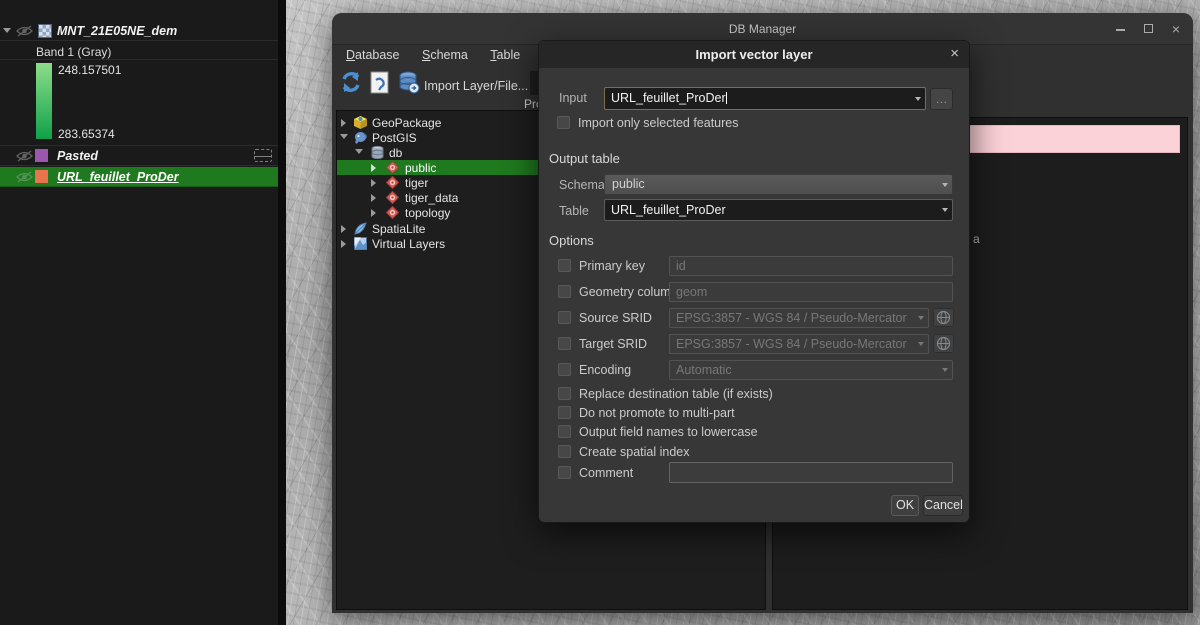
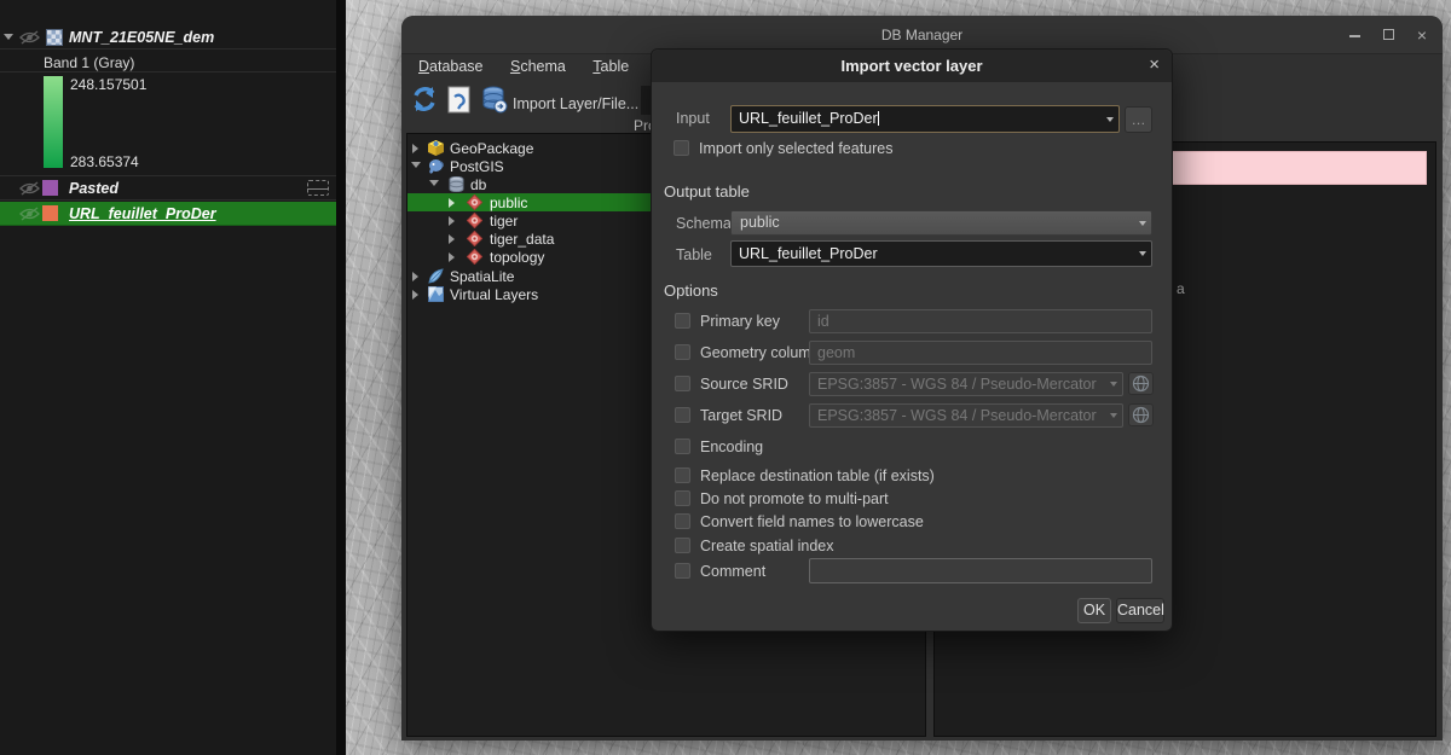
  MNT_21E05NE_dem
  Band 1 (Gray)
  248.157501
  283.65374
  Pasted
  URL_feuillet_ProDer
  DB Manager
  ×
  Database Schema Table
  Import Layer/File...
  GeoPackage
  PostGIS
  db
  public
  tiger
  tiger_data
  topology
  SpatiaLite
  Virtual Layers
  a
  Import vector layer
  ×
  Input
  URL_feuillet_ProDer
  …
  Import only selected features
  Output table
  Schema
  public
  Table
  URL_feuillet_ProDer
  Options
  Primary key
  id
  Geometry colum
  geom
  Source SRID
  EPSG:3857 - WGS 84 / Pseudo-Mercator
  Target SRID
  EPSG:3857 - WGS 84 / Pseudo-Mercator
  Encoding
- Automatic
  Replace destination table (if exists)
  Do not promote to multi-part
- Output field names to lowercase
+ Convert field names to lowercase
  Create spatial index
  Comment
  OK
  Cancel
